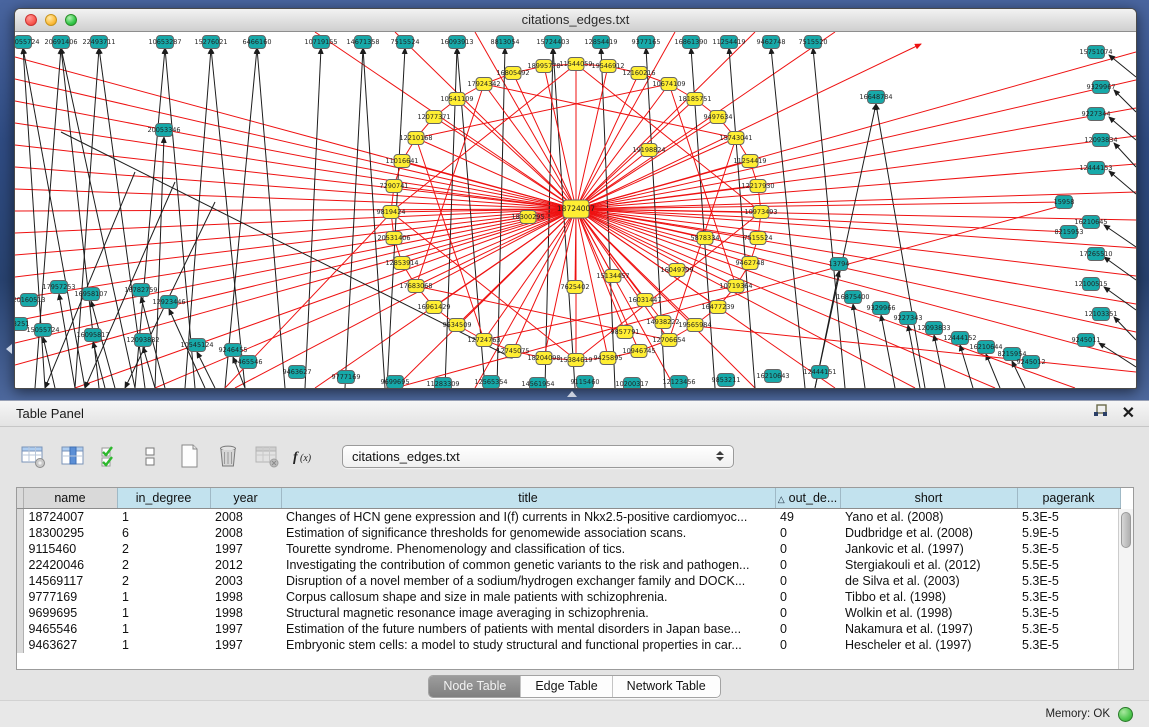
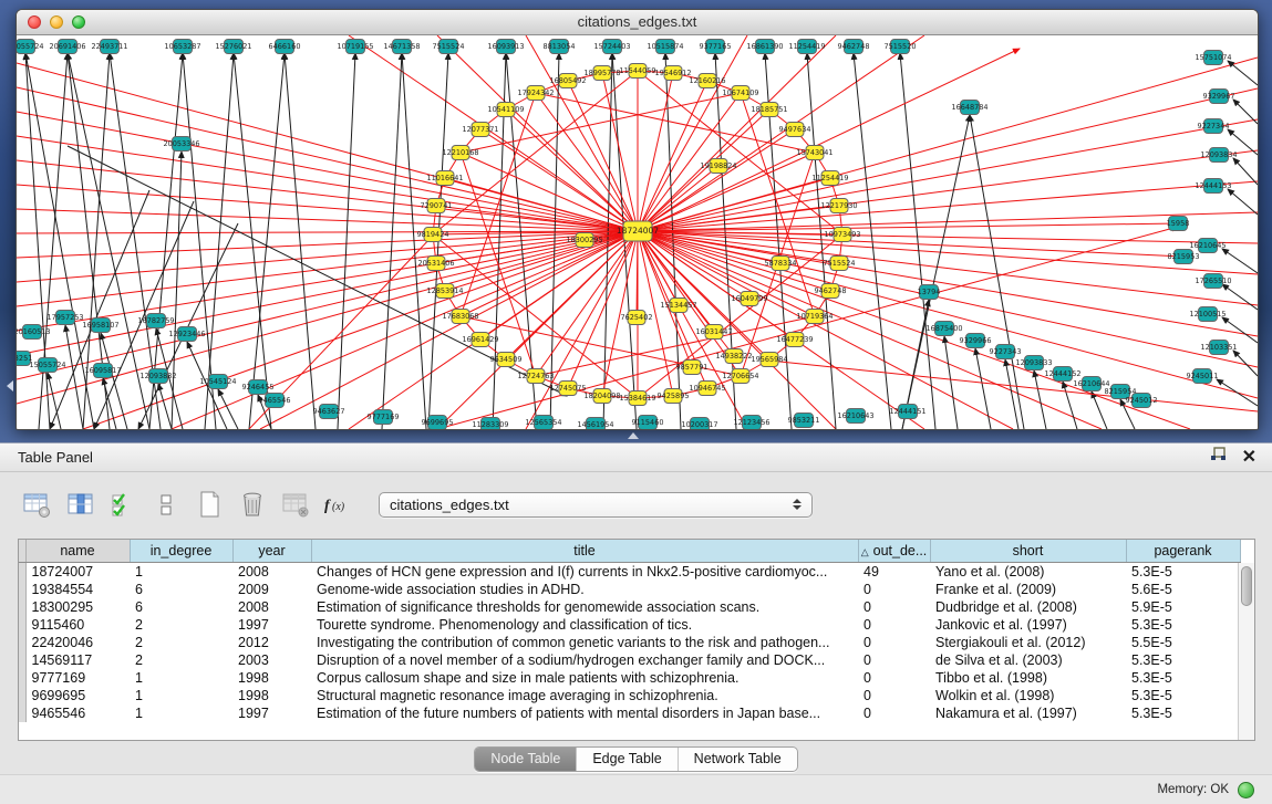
  citations_edges.txt
  055724
  20691406
  22493711
  10653287
  15276021
  6466160
  10719155
  14671358
  7515524
  16093913
  8813054
  15724403
- 12854419
+ 10515874
  9377165
  16861390
  11254419
  9462748
  7515520
  20160513
  17957253
  16958107
  16782759
  12923446
  15055724
  16095817
  12093832
  10545124
  9246455
  3251
  20053346
  9465546
  9463627
  9777169
  9699695
  11283309
  12565354
  14561954
  9115460
  10200317
  12123456
  9853211
  16210643
  12444151
  16875400
  9329966
  9227343
  12093833
  12444152
  16210644
  8215954
  9245012
  15751074
  9329967
  9227344
  12093834
  12444153
  16210645
  15958
  8215953
  17265510
  12100515
  12103351
  9245011
  16648784
  13794
  10973493
  12217930
  11254419
  15743041
  9497634
  18185751
  10674109
  12160216
  19546912
  11544059
  18995778
  16805492
  17924342
  10541109
  12077371
  12210168
  11016641
  7290741
  9819424
  20531406
  12853914
  17683068
  16961429
  9634509
  12724763
  12745075
  18204098
  15384619
  9425895
  10946745
  12706654
  19565984
  16477239
  10719364
  9462748
  7515524
  18300295
  15134457
  16031447
  16049799
  5878334
  14938222
  19198824
  9857791
  7625402
  18724007
  Table Panel
  ✕
  f
  (x)
  citations_edges.txt
  	name	in_degree	year	title	△ out_de...	short	pagerank
  	18724007	1	2008	Changes of HCN gene expression and I(f) currents in Nkx2.5-positive cardiomyoc...	49	Yano et al. (2008)	5.3E-5
+ 	19384554	6	2009	Genome-wide association studies in ADHD.	0	Franke et al. (2009)	5.6E-5
  	18300295	6	2008	Estimation of significance thresholds for genomewide association scans.	0	Dudbridge et al. (2008)	5.9E-5
  	9115460	2	1997	Tourette syndrome. Phenomenology and classification of tics.	0	Jankovic et al. (1997)	5.3E-5
  	22420046	2	2012	Investigating the contribution of common genetic variants to the risk and pathogen...	0	Stergiakouli et al. (2012)	5.5E-5
  	14569117	2	2003	Disruption of a novel member of a sodium/hydrogen exchanger family and DOCK...	0	de Silva et al. (2003)	5.3E-5
  	9777169	1	1998	Corpus callosum shape and size in male patients with schizophrenia.	0	Tibbo et al. (1998)	5.3E-5
  	9699695	1	1998	Structural magnetic resonance image averaging in schizophrenia.	0	Wolkin et al. (1998)	5.3E-5
  	9465546	1	1997	Estimation of the future numbers of patients with mental disorders in Japan base...	0	Nakamura et al. (1997)	5.3E-5
- 	9463627	1	1997	Embryonic stem cells: a model to study structural and functional properties in car...	0	Hescheler et al. (1997)	5.3E-5
  Node Table
  Edge Table
  Network Table
  Memory: OK
